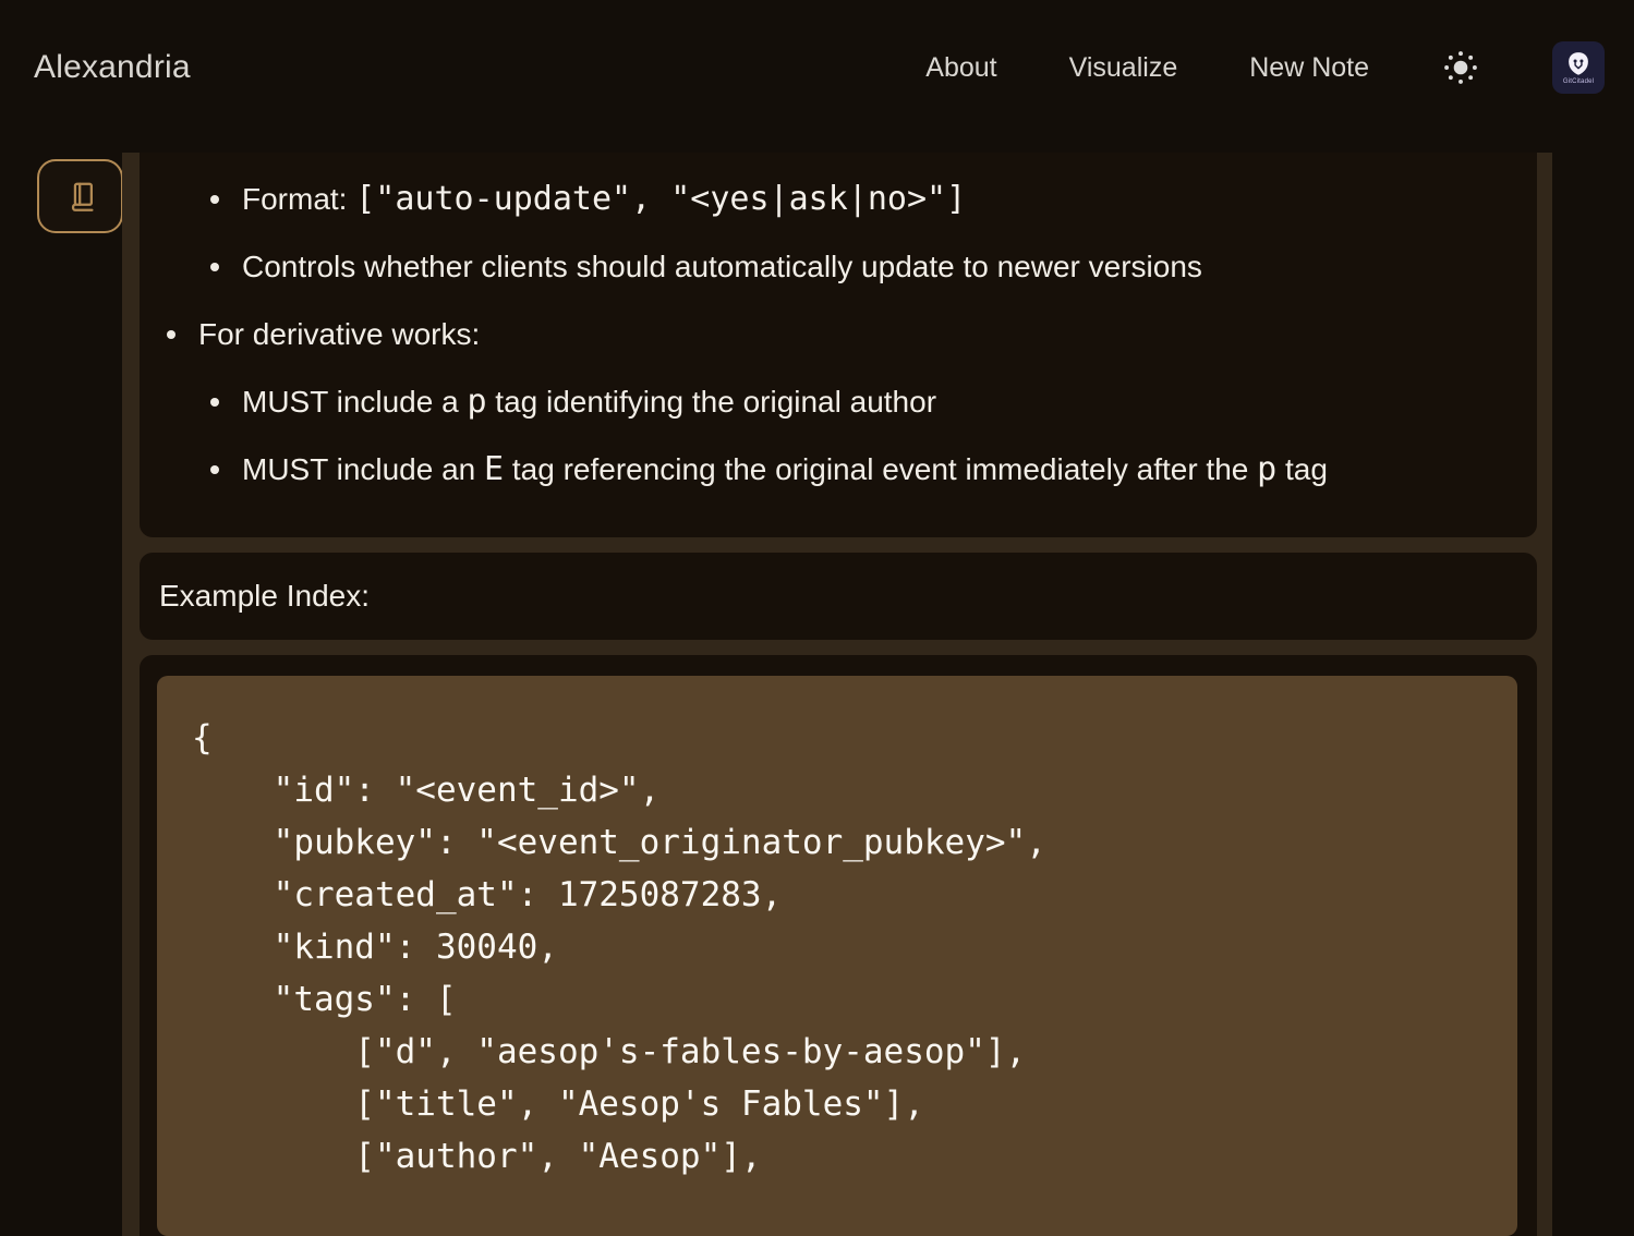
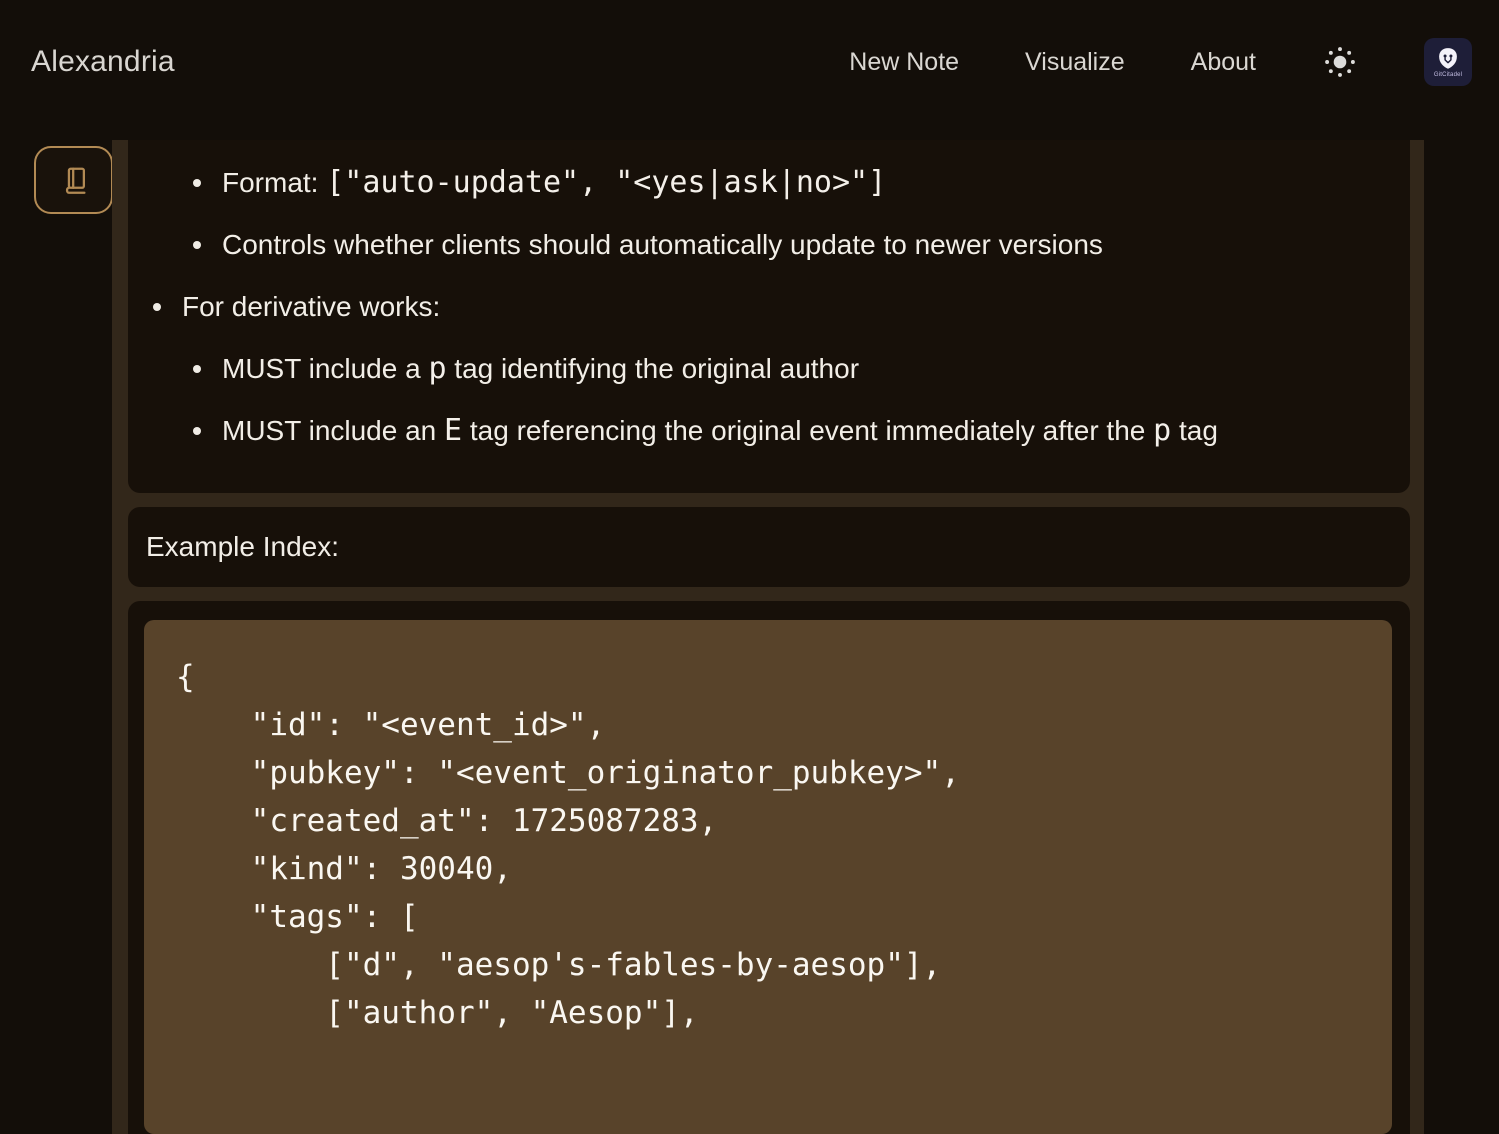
  Alexandria
- About
+ New Note
  Visualize
- New Note
+ About
  Format: ["auto-update", "<yes|ask|no>"]
  Controls whether clients should automatically update to newer versions
  For derivative works:
  MUST include a p tag identifying the original author
  MUST include an E tag referencing the original event immediately after the p tag
  Example Index:
  {
  "id": "<event_id>",
  "pubkey": "<event_originator_pubkey>",
  "created_at": 1725087283,
  "kind": 30040,
  "tags": [
  ["d", "aesop's-fables-by-aesop"],
- ["title", "Aesop's Fables"],
  ["author", "Aesop"],
